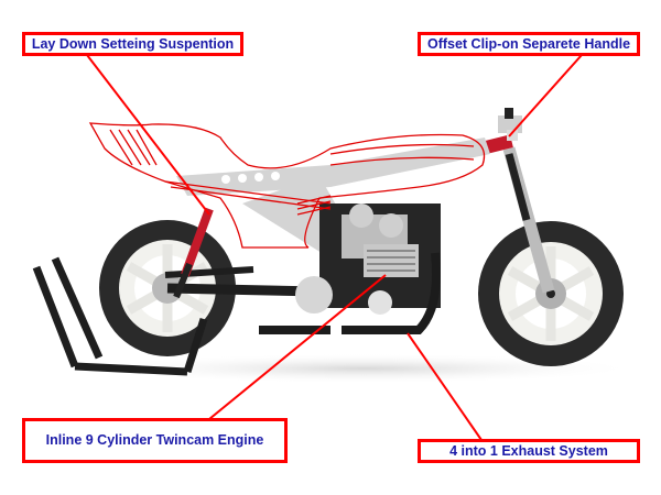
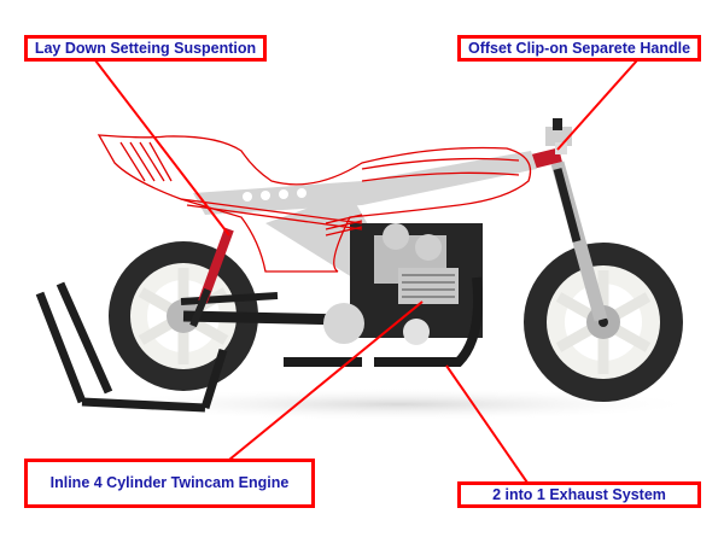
  Lay Down Setteing Suspention
  Offset Clip-on Separete Handle
- Inline 9 Cylinder Twincam Engine
+ Inline 4 Cylinder Twincam Engine
- 4 into 1 Exhaust System
+ 2 into 1 Exhaust System
